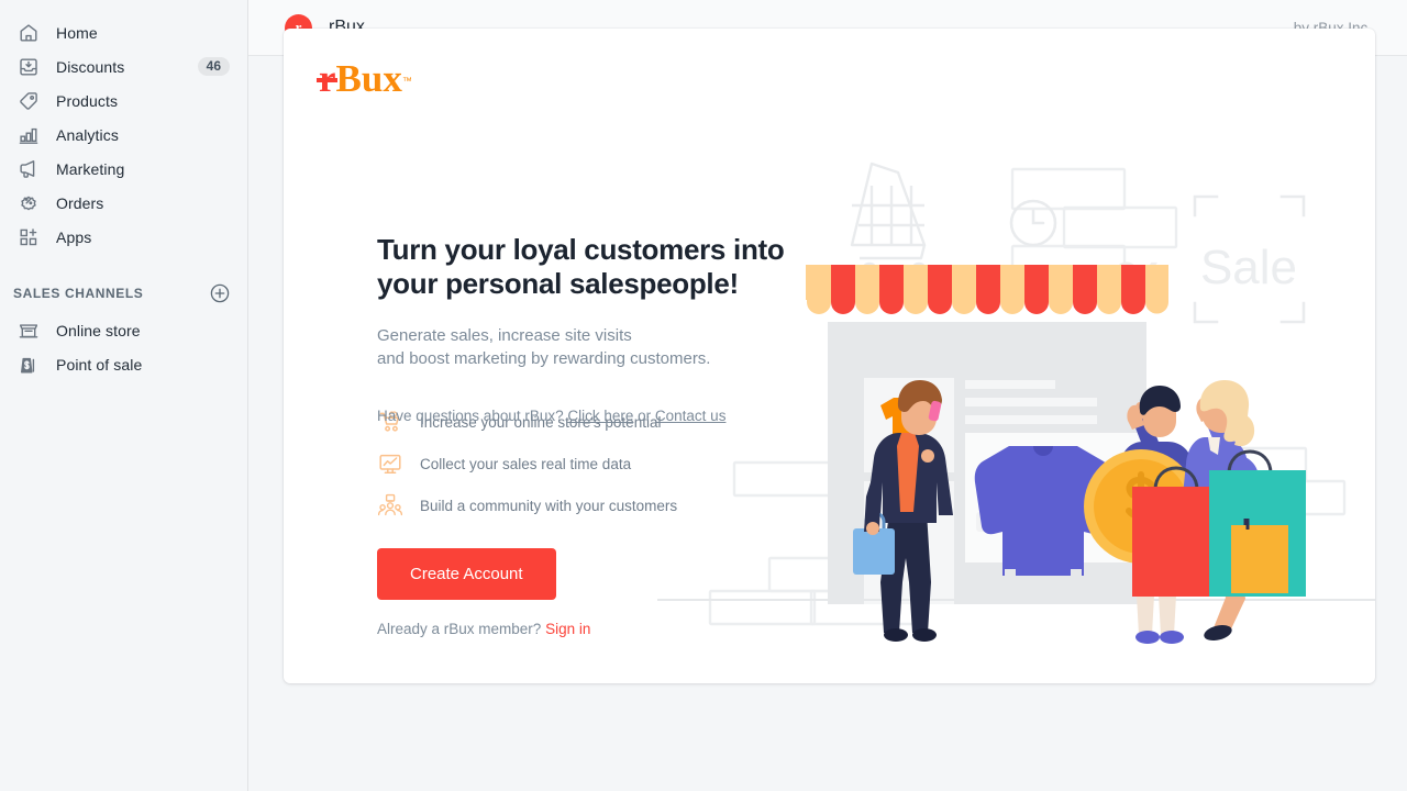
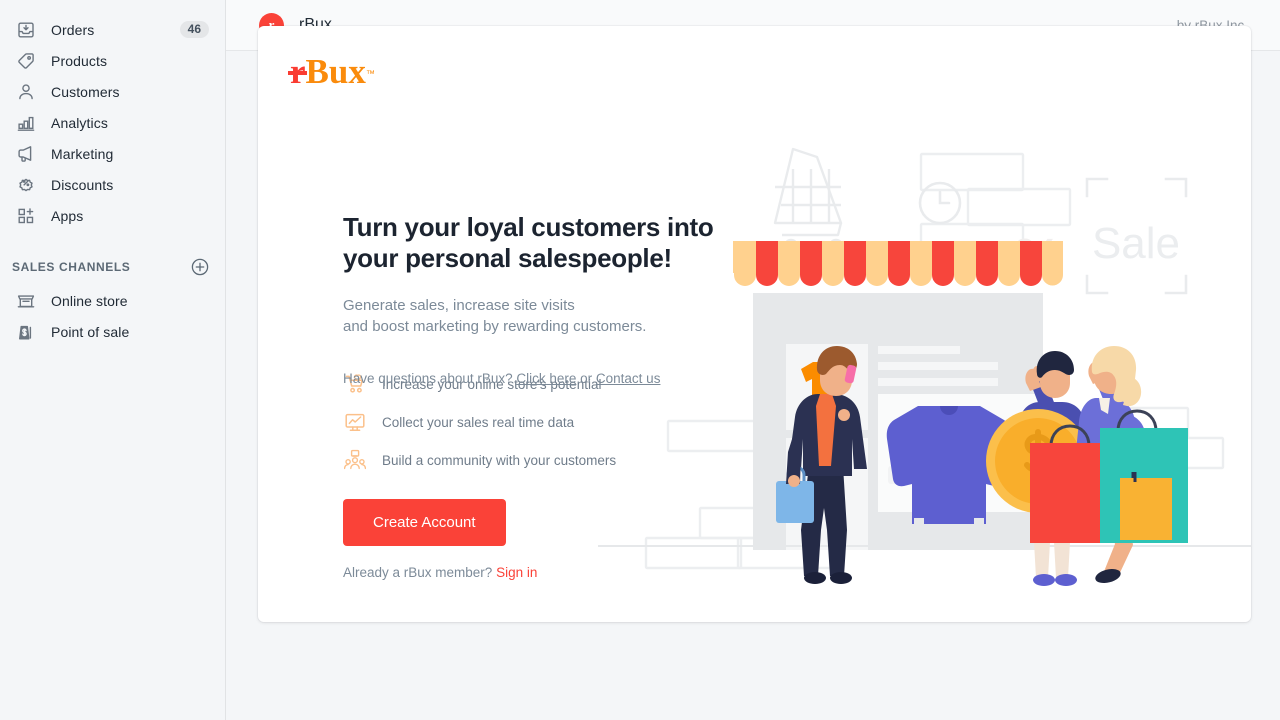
- Home
- Discounts
+ Orders
  46
  Products
+ Customers
  Analytics
  Marketing
- Orders
+ Discounts
  Apps
  SALES CHANNELS
  Online store
  Point of sale
  r
  rBux
  by rBux Inc.
  rBux™
  Turn your loyal customers into
  your personal salespeople!
  Generate sales, increase site visits
  and boost marketing by rewarding customers.
  Increase your online store's potential
  Collect your sales real time data
  Build a community with your customers
  Create Account
  Already a rBux member? Sign in
  Have questions about rBux? Click here or Contact us
